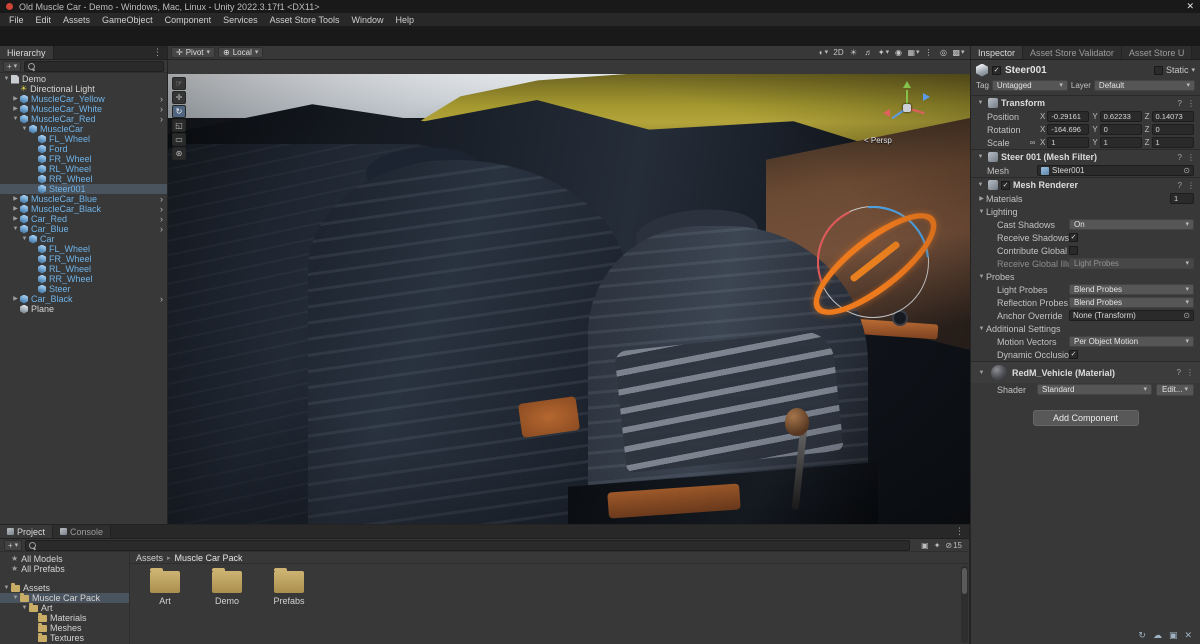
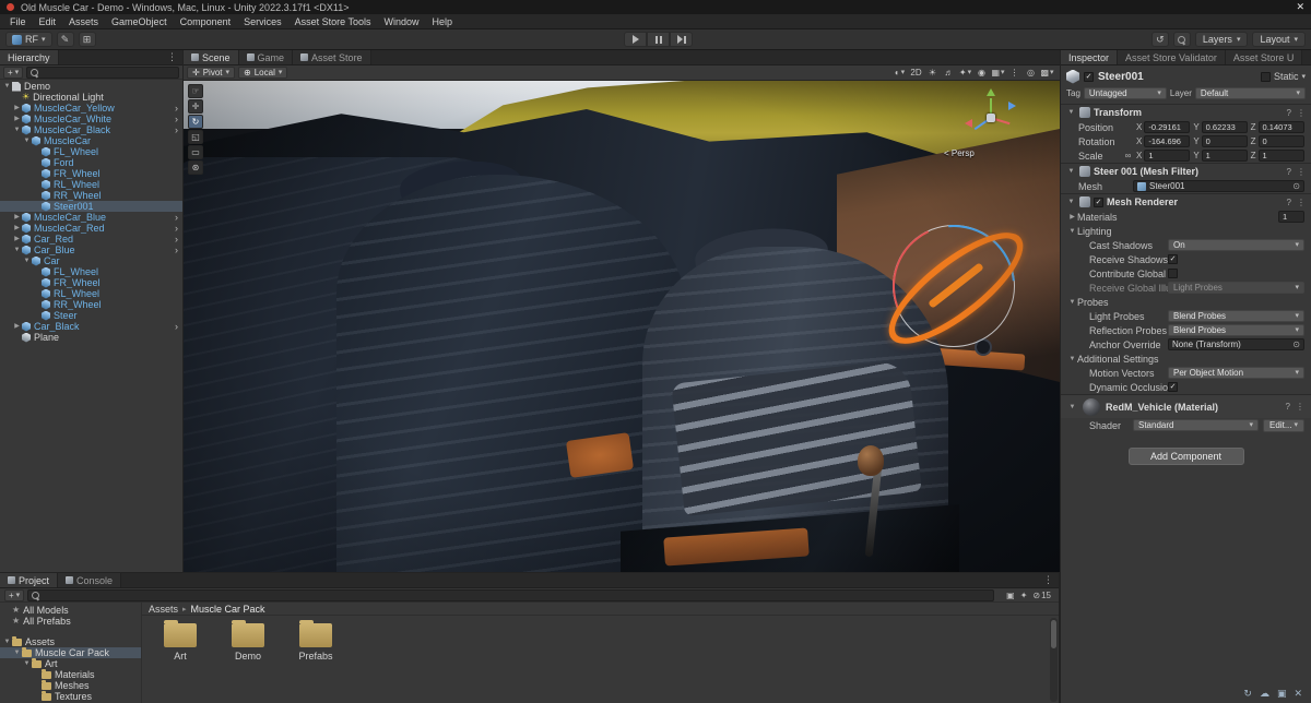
  Old Muscle Car - Demo - Windows, Mac, Linux - Unity 2022.3.17f1 <DX11>
  ✕
  File
  Edit
  Assets
  GameObject
  Component
  Services
  Asset Store Tools
  Window
  Help
+ RF
+ ✎
+ ⊞
+ ↺
+ Layers
+ Layout
  Hierarchy
  ⋮
  +
  Demo
  ☀
  Directional Light
  MuscleCar_Yellow
  ›
  MuscleCar_White
  ›
- MuscleCar_Red
+ MuscleCar_Black
  ›
  MuscleCar
  FL_Wheel
  Ford
  FR_Wheel
  RL_Wheel
  RR_Wheel
  Steer001
  MuscleCar_Blue
  ›
- MuscleCar_Black
+ MuscleCar_Red
  ›
  Car_Red
  ›
  Car_Blue
  ›
  Car
  FL_Wheel
  FR_Wheel
  RL_Wheel
  RR_Wheel
  Steer
  Car_Black
  ›
  Plane
+ Scene
+ Game
+ Asset Store
  ✛
  Pivot
  ⊕
  Local
  ◐
  2D
  ☀
  ♬
  ✦
  ◉
  ▦
  ⋮
  ◎
  ▩
  ☞
  ✛
  ↻
  ◱
  ▭
  ⊛
  < Persp
  Inspector
  Asset Store Validator
  Asset Store U
  Steer001
  Static
  Tag
  Untagged
  Layer
  Default
  Transform
  ?
  ⋮
  Position
  X
  -0.29161
  Y
  0.62233
  Z
  0.14073
  Rotation
  X
  -164.696
  Y
  0
  Z
  0
  Scale
  ∞
  X
  1
  Y
  1
  Z
  1
  Steer 001 (Mesh Filter)
  ?
  ⋮
  Mesh
  Steer001
  ⊙
  Mesh Renderer
  ?
  ⋮
  Materials
  1
  Lighting
  Cast Shadows
  On
  Receive Shadows
  Light Probes
  Probes
  Light Probes
  Blend Probes
  Reflection Probes
  Blend Probes
  Anchor Override
  None (Transform)
  ⊙
  Additional Settings
  Motion Vectors
  Per Object Motion
  Dynamic Occlusio
  RedM_Vehicle (Material)
  ?
  ⋮
  Shader
  Standard
  Edit...
  Add Component
  Project
  Console
  ⋮
  +
  ▣
  ✦
  ⊘
  15
  ★
  All Models
  ★
  All Prefabs
  Assets
  Muscle Car Pack
  Art
  Materials
  Meshes
  Textures
  Assets
  Muscle Car Pack
  Art
  Demo
  Prefabs
  ↻
  ☁
  ▣
  ✕
